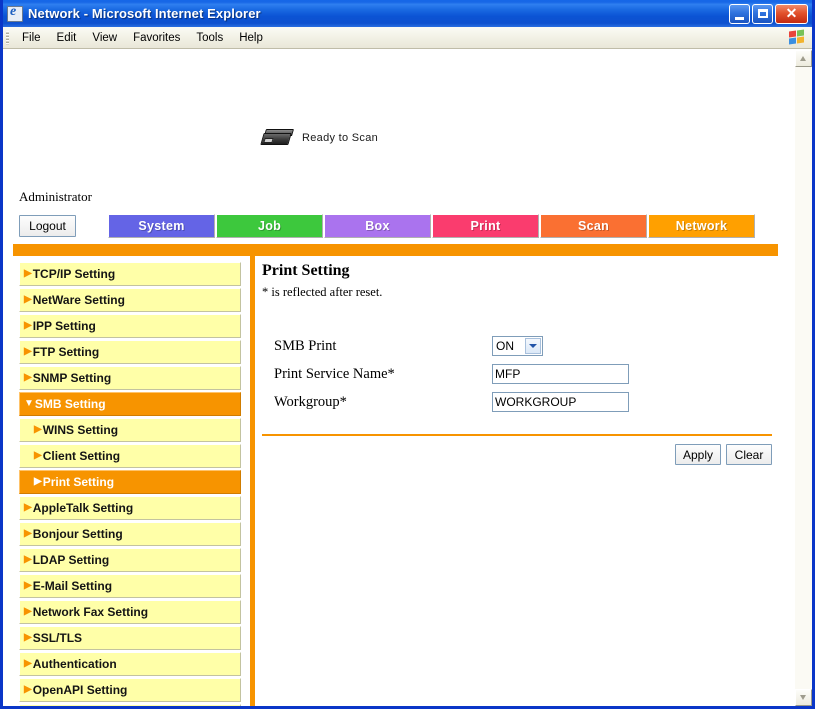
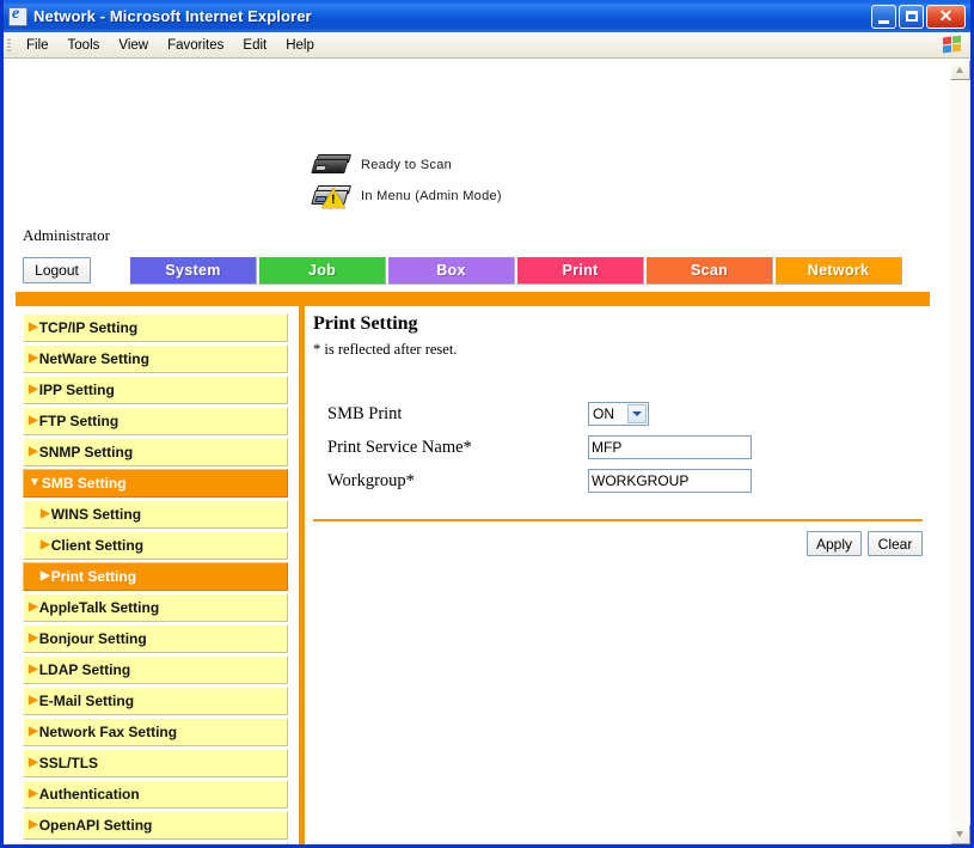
  Network - Microsoft Internet Explorer
  ✕
  File
- Edit
+ Tools
  View
  Favorites
- Tools
+ Edit
  Help
  Ready to Scan
+ In Menu (Admin Mode)
  Administrator
  Logout
  System
  Job
  Box
  Print
  Scan
  Network
  ▶
  TCP/IP Setting
  ▶
  NetWare Setting
  ▶
  IPP Setting
  ▶
  FTP Setting
  ▶
  SNMP Setting
  ▼
  SMB Setting
  ▶
  WINS Setting
  ▶
  Client Setting
  ▶
  Print Setting
  ▶
  AppleTalk Setting
  ▶
  Bonjour Setting
  ▶
  LDAP Setting
  ▶
  E-Mail Setting
  ▶
  Network Fax Setting
  ▶
  SSL/TLS
  ▶
  Authentication
  ▶
  OpenAPI Setting
  Print Setting
  * is reflected after reset.
  SMB Print
  ON
  Print Service Name*
  MFP
  Workgroup*
  WORKGROUP
  Apply
  Clear
